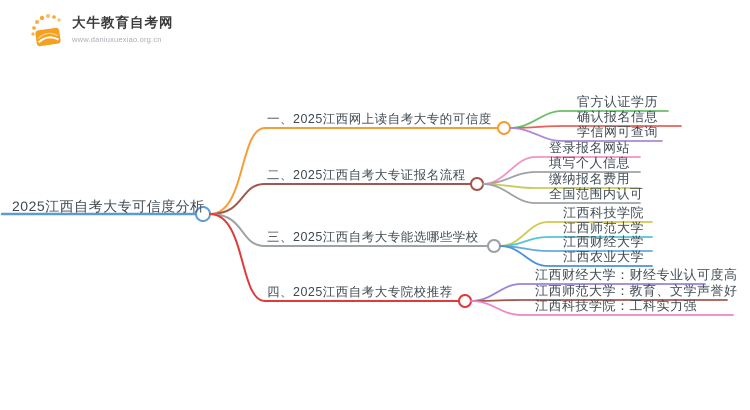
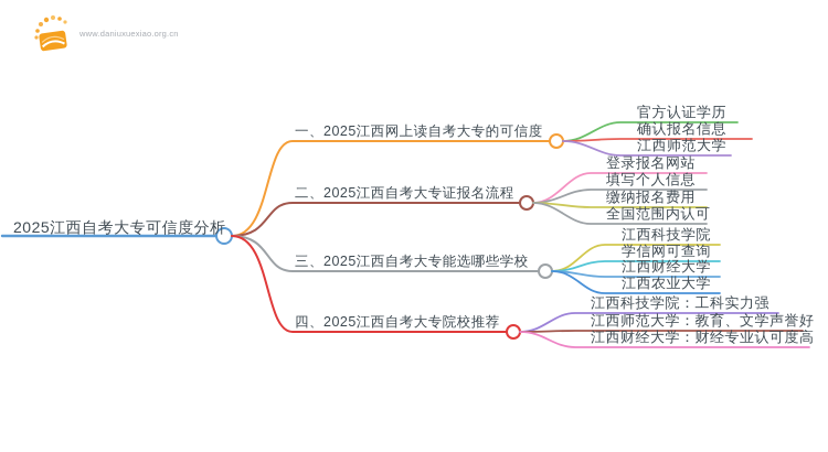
- 大牛教育自考网
  www.daniuxuexiao.org.cn
  2025江西自考大专可信度分析
  一、2025江西网上读自考大专的可信度
  官方认证学历
  确认报名信息
- 学信网可查询
+ 江西师范大学
  二、2025江西自考大专证报名流程
  登录报名网站
  填写个人信息
  缴纳报名费用
  全国范围内认可
  三、2025江西自考大专能选哪些学校
  江西科技学院
- 江西师范大学
+ 学信网可查询
  江西财经大学
  江西农业大学
  四、2025江西自考大专院校推荐
- 江西财经大学：财经专业认可度高
+ 江西科技学院：工科实力强
  江西师范大学：教育、文学声誉好
- 江西科技学院：工科实力强
+ 江西财经大学：财经专业认可度高
